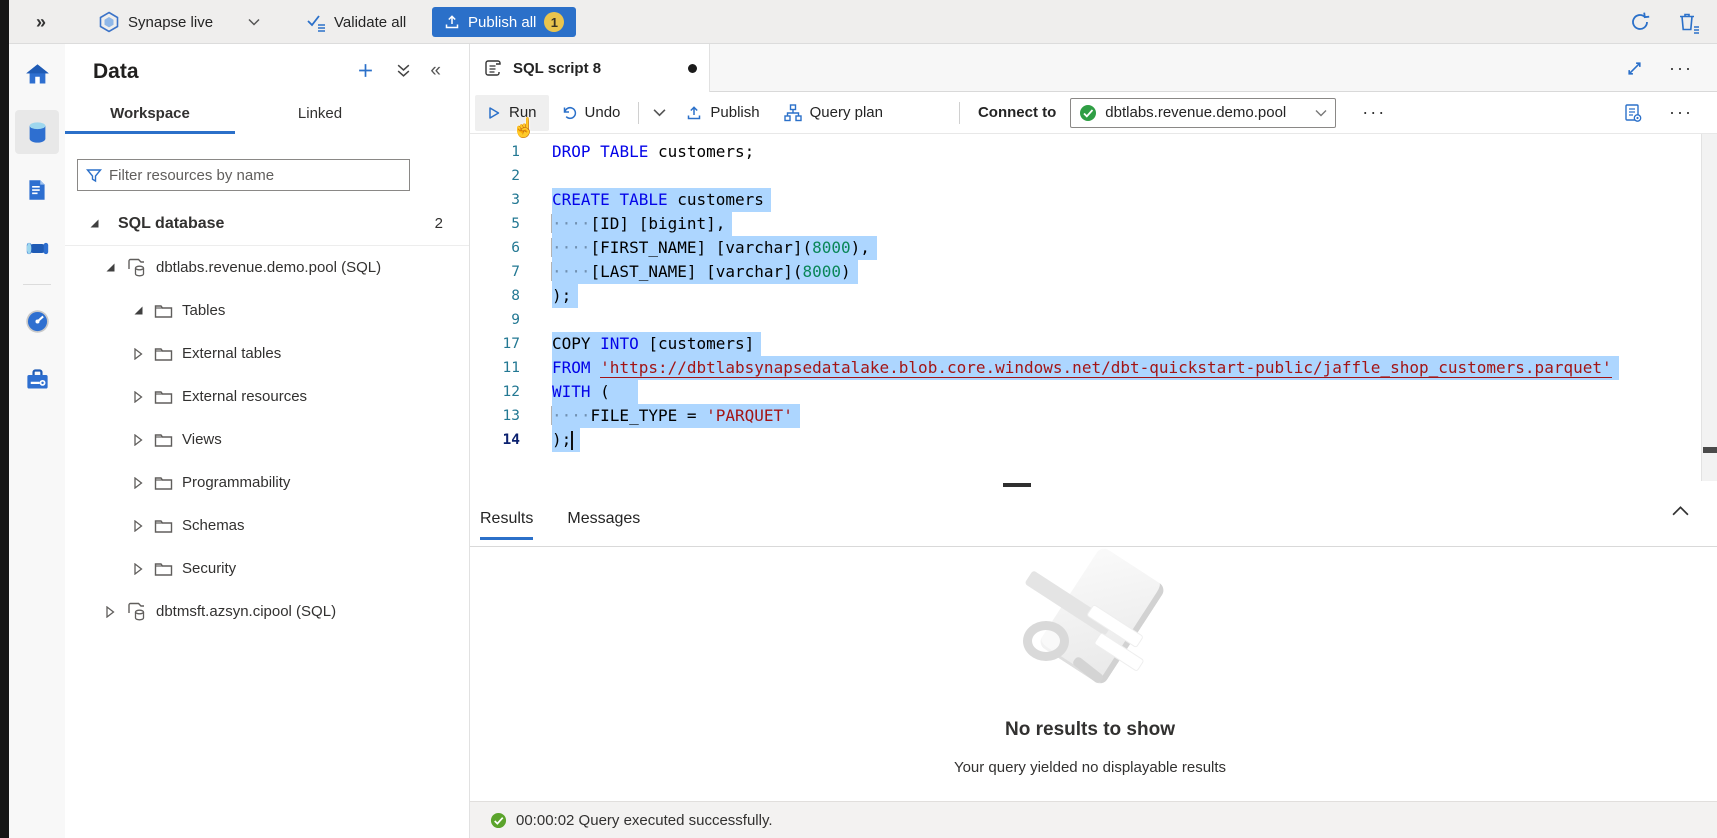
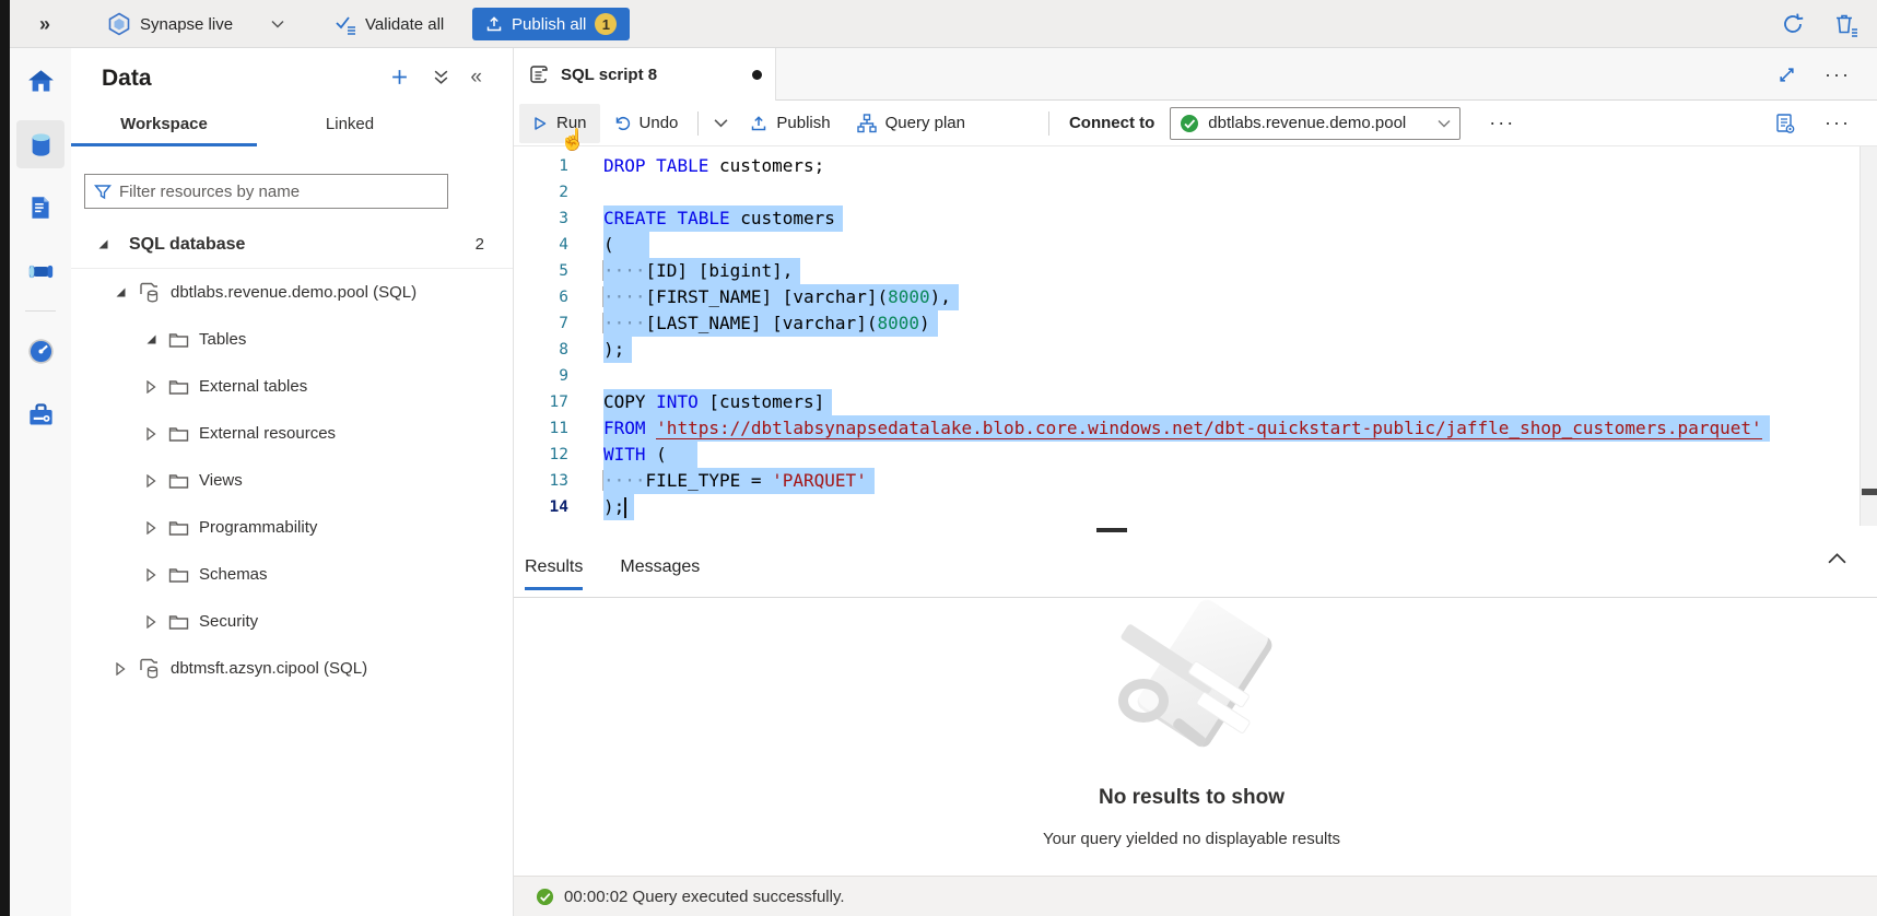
  »
  Synapse live
  Validate all
  Publish all
  1
  Data
  «
  Workspace
  Linked
  Filter resources by name
  SQL database
  2
  dbtlabs.revenue.demo.pool (SQL)
  Tables
  External tables
  External resources
  Views
  Programmability
  Schemas
  Security
  dbtmsft.azsyn.cipool (SQL)
  SQL script 8
  ···
  Run
  ☝
  Undo
  Publish
  Query plan
  Connect to
  dbtlabs.revenue.demo.pool
  ···
  ···
  1
  DROP TABLE customers;
  2
  3
  CREATE TABLE customers
+ 4
+ (
  5
  ····[ID] [bigint],
  6
  ····[FIRST_NAME] [varchar](8000),
  7
  ····[LAST_NAME] [varchar](8000)
  8
  );
  9
  17
  COPY INTO [customers]
  11
  FROM 'https://dbtlabsynapsedatalake.blob.core.windows.net/dbt-quickstart-public/jaffle_shop_customers.parquet'
  12
  WITH (
  13
  ····FILE_TYPE = 'PARQUET'
  14
  );
  Results
  Messages
  No results to show
  Your query yielded no displayable results
  00:00:02 Query executed successfully.
